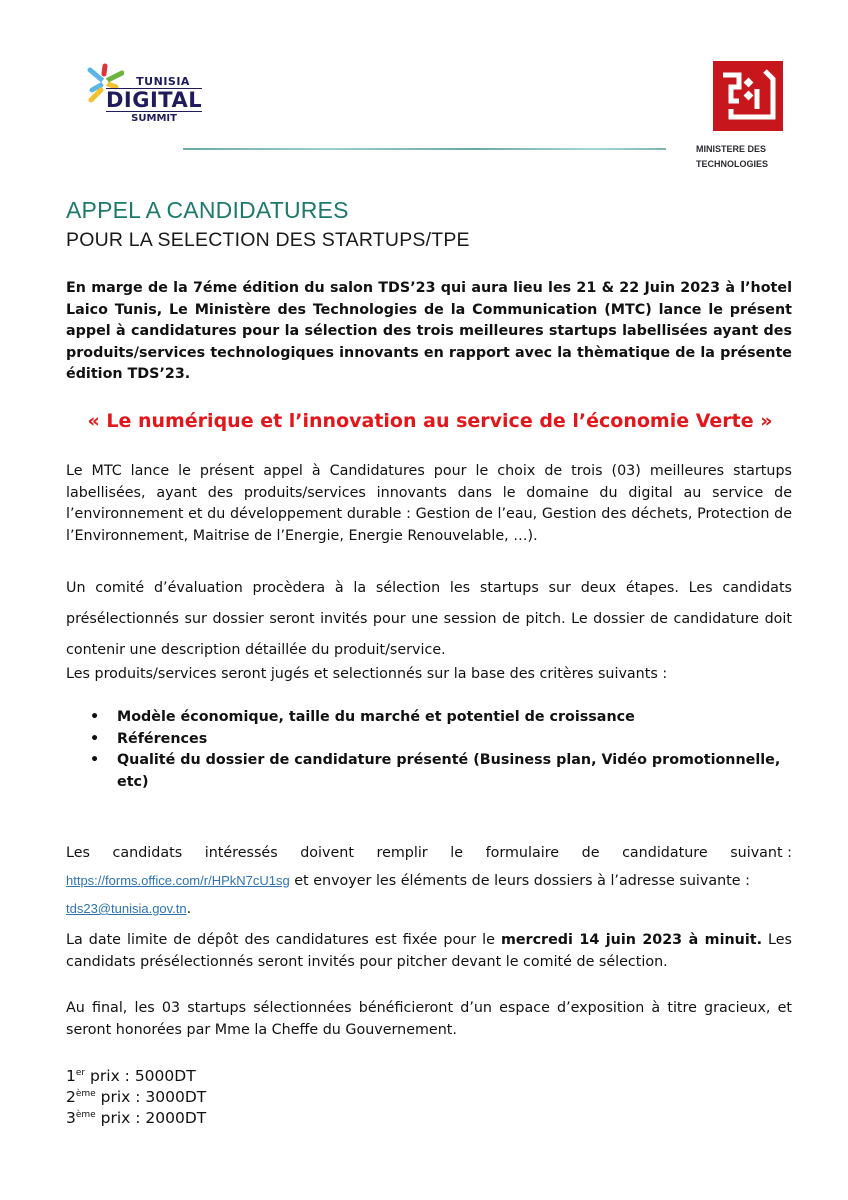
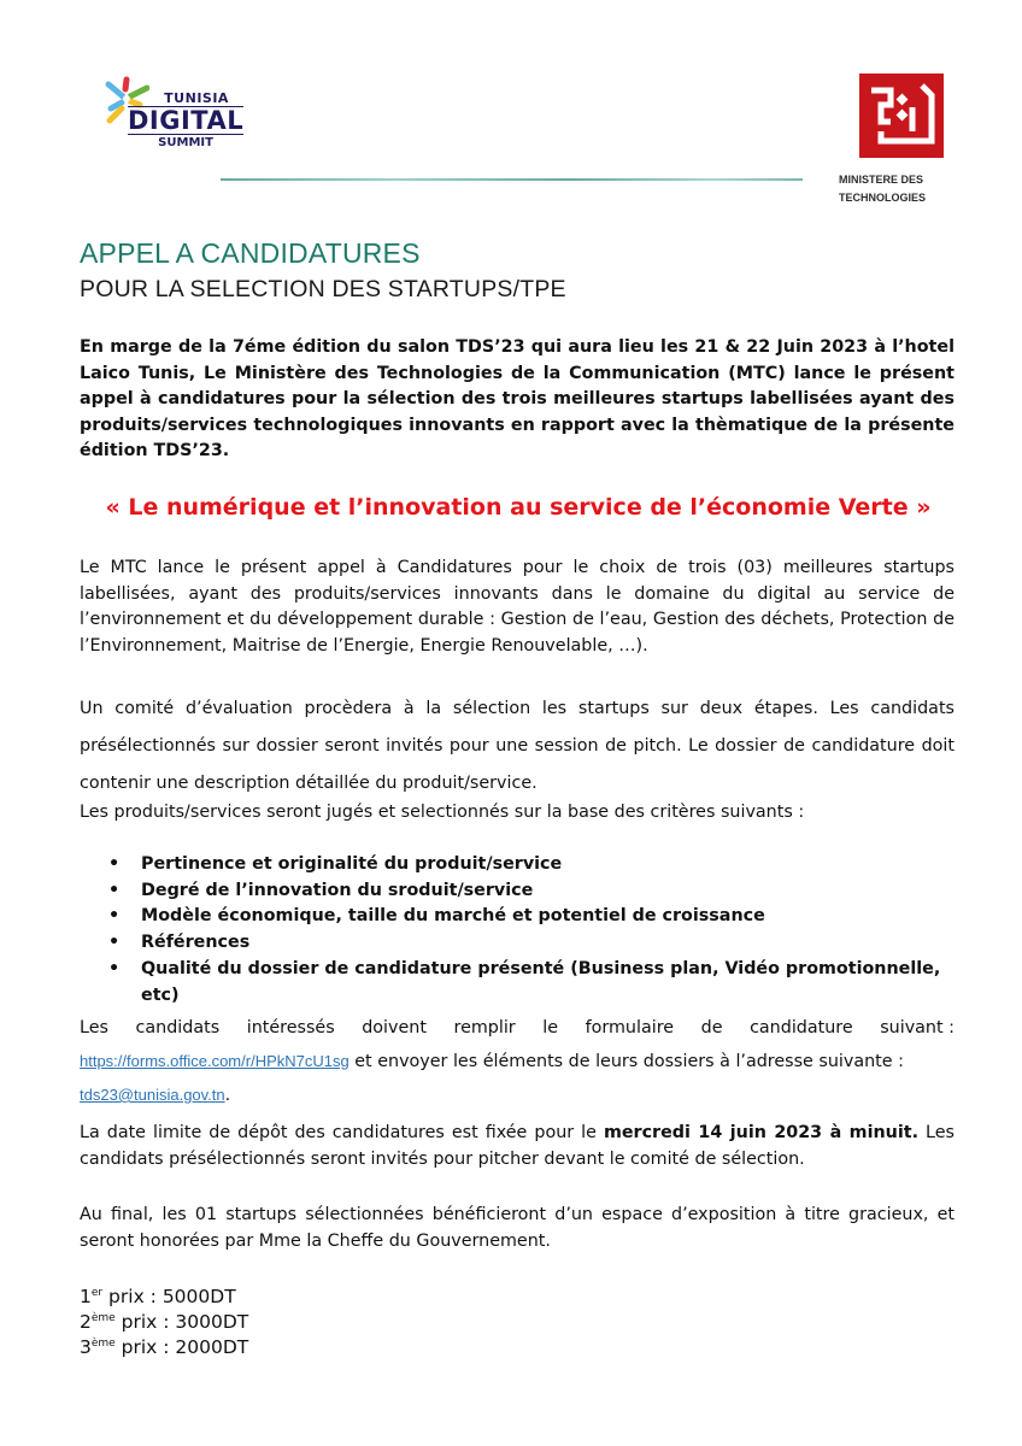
  TUNISIA
  DIGITAL
  SUMMIT
  MINISTERE DES
  TECHNOLOGIES
  APPEL A CANDIDATURES
  POUR LA SELECTION DES STARTUPS/TPE
  En marge de la 7éme édition du salon TDS’23 qui aura lieu les 21 & 22 Juin 2023 à l’hotel Laico Tunis, Le Ministère des Technologies de la Communication (MTC) lance le présent appel à candidatures pour la sélection des trois meilleures startups labellisées ayant des produits/services technologiques innovants en rapport avec la thèmatique de la présente édition TDS’23.
  « Le numérique et l’innovation au service de l’économie Verte »
  Le MTC lance le présent appel à Candidatures pour le choix de trois (03) meilleures startups labellisées, ayant des produits/services innovants dans le domaine du digital au service de l’environnement et du développement durable : Gestion de l’eau, Gestion des déchets, Protection de l’Environnement, Maitrise de l’Energie, Energie Renouvelable, …).
  Un comité d’évaluation procèdera à la sélection les startups sur deux étapes. Les candidats présélectionnés sur dossier seront invités pour une session de pitch. Le dossier de candidature doit contenir une description détaillée du produit/service.
  Les produits/services seront jugés et selectionnés sur la base des critères suivants :
+ Pertinence et originalité du produit/service
+ Degré de l’innovation du sroduit/service
  Modèle économique, taille du marché et potentiel de croissance
  Références
  Qualité du dossier de candidature présenté (Business plan, Vidéo promotionnelle, etc)
  Les
  candidats
  intéressés
  doivent
  remplir
  le
  formulaire
  de
  candidature
  suivant :
  https://forms.office.com/r/HPkN7cU1sg et envoyer les éléments de leurs dossiers à l’adresse suivante :
  tds23@tunisia.gov.tn.
  La date limite de dépôt des candidatures est fixée pour le mercredi 14 juin 2023 à minuit. Les candidats présélectionnés seront invités pour pitcher devant le comité de sélection.
- Au final, les 03 startups sélectionnées bénéficieront d’un espace d’exposition à titre gracieux, et seront honorées par Mme la Cheffe du Gouvernement.
+ Au final, les 01 startups sélectionnées bénéficieront d’un espace d’exposition à titre gracieux, et seront honorées par Mme la Cheffe du Gouvernement.
  1er prix : 5000DT
  2ème prix : 3000DT
  3ème prix : 2000DT
